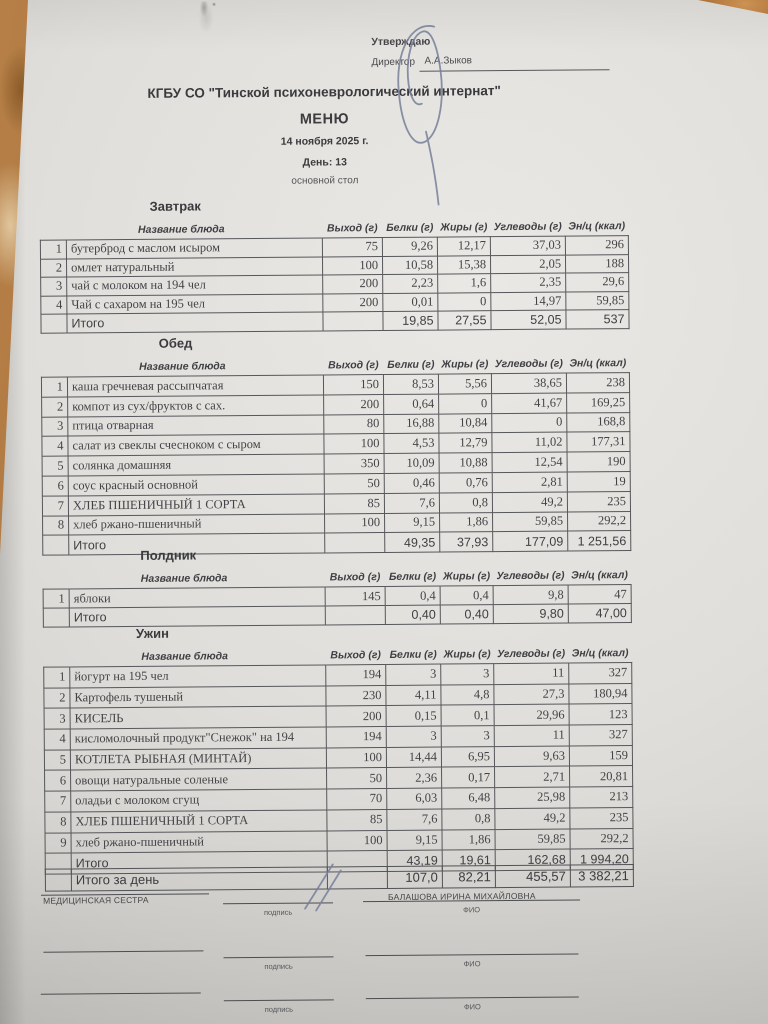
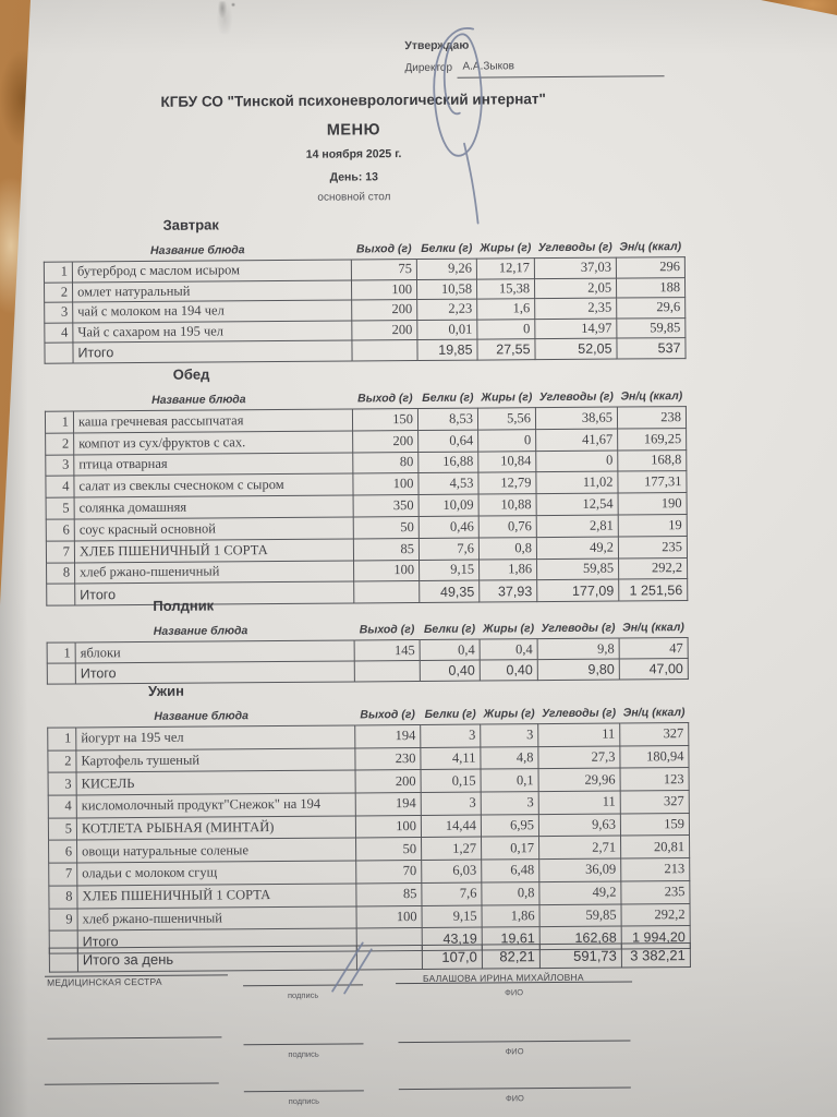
  Утверждаю
  Директор
  А.А.Зыков
  КГБУ СО "Тинской психоневрологический интернат"
  МЕНЮ
  14 ноября 2025 г.
  День: 13
  основной стол
  Завтрак
  Название блюда	Выход (г)	Белки (г)	Жиры (г)	Углеводы (г)	Эн/ц (ккал)
  1	бутерброд с маслом исыром	75	9,26	12,17	37,03	296
  2	омлет натуральный	100	10,58	15,38	2,05	188
  3	чай с молоком на 194 чел	200	2,23	1,6	2,35	29,6
  4	Чай с сахаром на 195 чел	200	0,01	0	14,97	59,85
  	Итого		19,85	27,55	52,05	537
  Обед
  Название блюда	Выход (г)	Белки (г)	Жиры (г)	Углеводы (г)	Эн/ц (ккал)
  1	каша гречневая рассыпчатая	150	8,53	5,56	38,65	238
  2	компот из сух/фруктов с сах.	200	0,64	0	41,67	169,25
  3	птица отварная	80	16,88	10,84	0	168,8
  4	салат из свеклы счесноком с сыром	100	4,53	12,79	11,02	177,31
  5	солянка домашняя	350	10,09	10,88	12,54	190
  6	соус красный основной	50	0,46	0,76	2,81	19
  7	ХЛЕБ ПШЕНИЧНЫЙ 1 СОРТА	85	7,6	0,8	49,2	235
  8	хлеб ржано-пшеничный	100	9,15	1,86	59,85	292,2
  	Итого		49,35	37,93	177,09	1 251,56
  Полдник
  Название блюда	Выход (г)	Белки (г)	Жиры (г)	Углеводы (г)	Эн/ц (ккал)
  1	яблоки	145	0,4	0,4	9,8	47
  	Итого		0,40	0,40	9,80	47,00
  Ужин
  Название блюда	Выход (г)	Белки (г)	Жиры (г)	Углеводы (г)	Эн/ц (ккал)
  1	йогурт на 195 чел	194	3	3	11	327
  2	Картофель тушеный	230	4,11	4,8	27,3	180,94
  3	КИСЕЛЬ	200	0,15	0,1	29,96	123
  4	кисломолочный продукт"Снежок" на 194	194	3	3	11	327
  5	КОТЛЕТА РЫБНАЯ (МИНТАЙ)	100	14,44	6,95	9,63	159
- 6	овощи натуральные соленые	50	2,36	0,17	2,71	20,81
+ 6	овощи натуральные соленые	50	1,27	0,17	2,71	20,81
- 7	оладьи с молоком сгущ	70	6,03	6,48	25,98	213
+ 7	оладьи с молоком сгущ	70	6,03	6,48	36,09	213
  8	ХЛЕБ ПШЕНИЧНЫЙ 1 СОРТА	85	7,6	0,8	49,2	235
  9	хлеб ржано-пшеничный	100	9,15	1,86	59,85	292,2
  	Итого		43,19	19,61	162,68	1 994,20
- 	Итого за день		107,0	82,21	455,57	3 382,21
+ 	Итого за день		107,0	82,21	591,73	3 382,21
  МЕДИЦИНСКАЯ СЕСТРА
  подпись
  БАЛАШОВА ИРИНА МИХАЙЛОВНА
  ФИО
  подпись
  ФИО
  подпись
  ФИО
